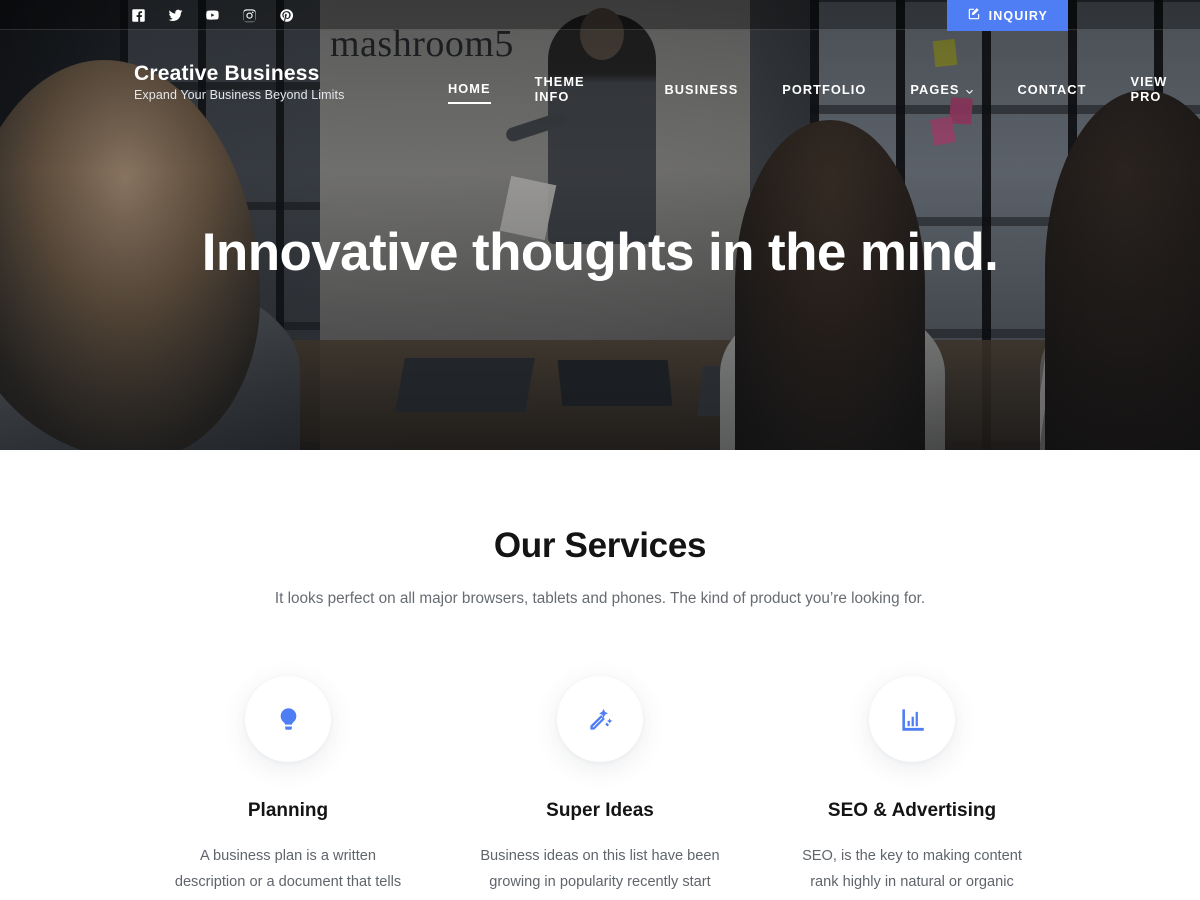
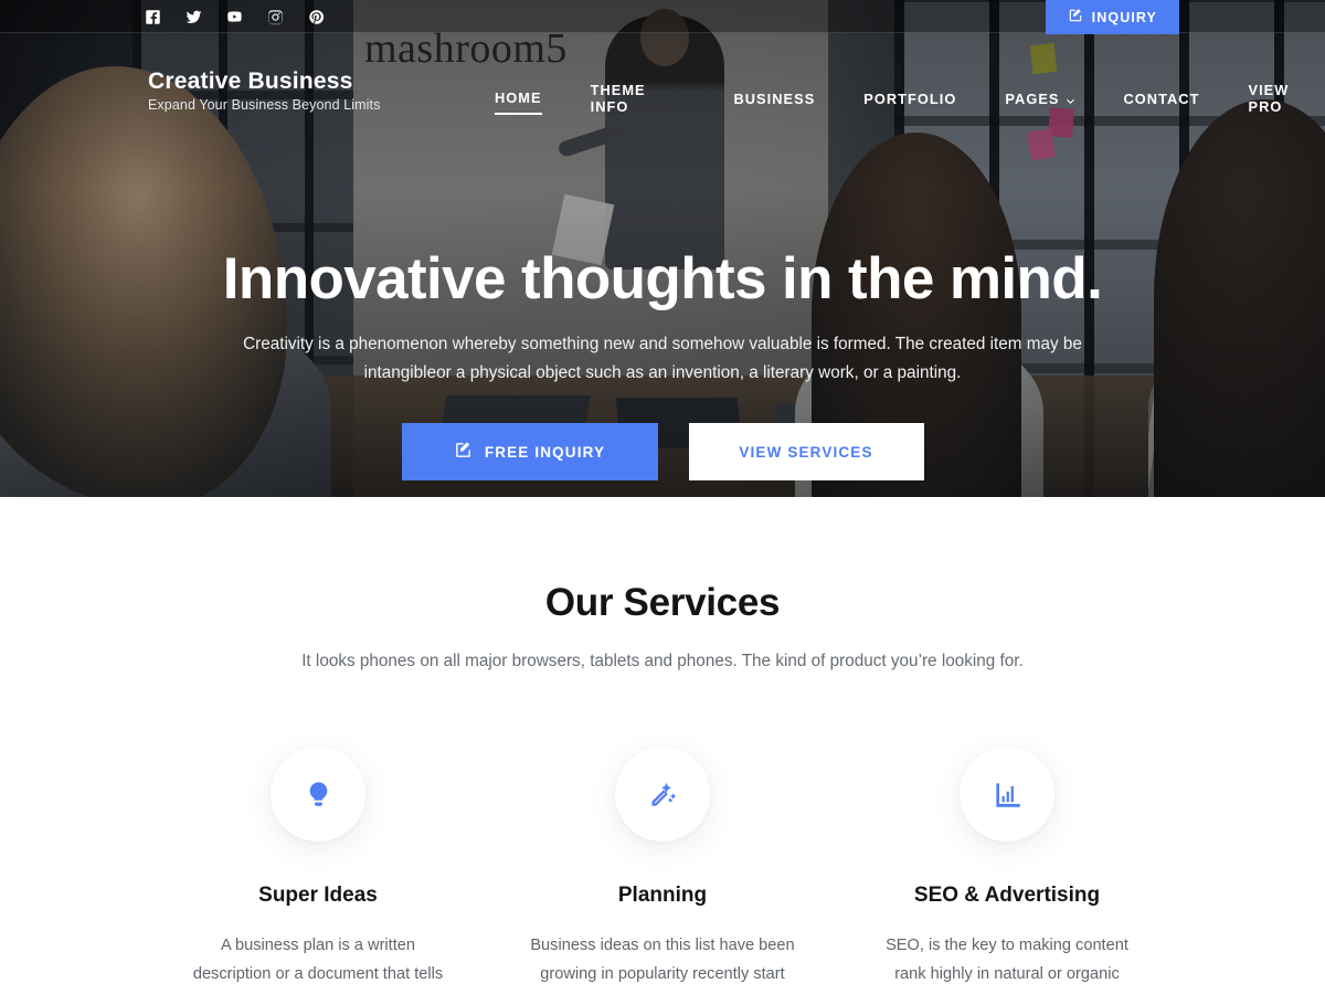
  INQUIRY
  Creative Business
  Expand Your Business Beyond Limits
  HOME
  THEME INFO
  BUSINESS
  PORTFOLIO
  PAGES
  CONTACT
  VIEW PRO
  Innovative thoughts in the mind.
+ Creativity is a phenomenon whereby something new and somehow valuable is formed. The created item may be intangibleor a physical object such as an invention, a literary work, or a painting.
+ FREE INQUIRY
+ VIEW SERVICES
  Our Services
- It looks perfect on all major browsers, tablets and phones. The kind of product you’re looking for.
+ It looks phones on all major browsers, tablets and phones. The kind of product you’re looking for.
- Planning
+ Super Ideas
  A business plan is a written description or a document that tells
- Super Ideas
+ Planning
  Business ideas on this list have been growing in popularity recently start
  SEO & Advertising
  SEO, is the key to making content rank highly in natural or organic
